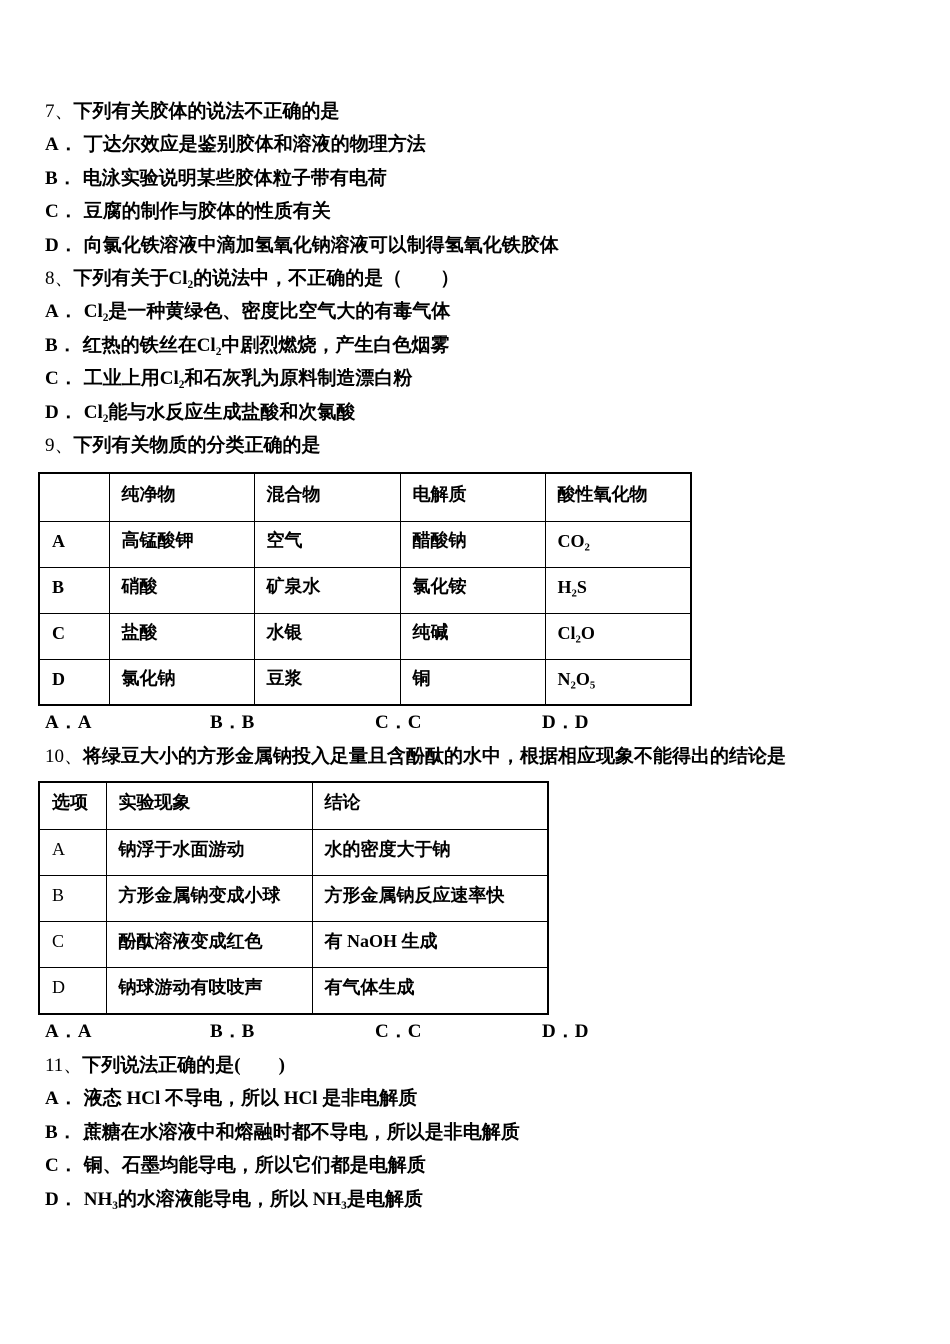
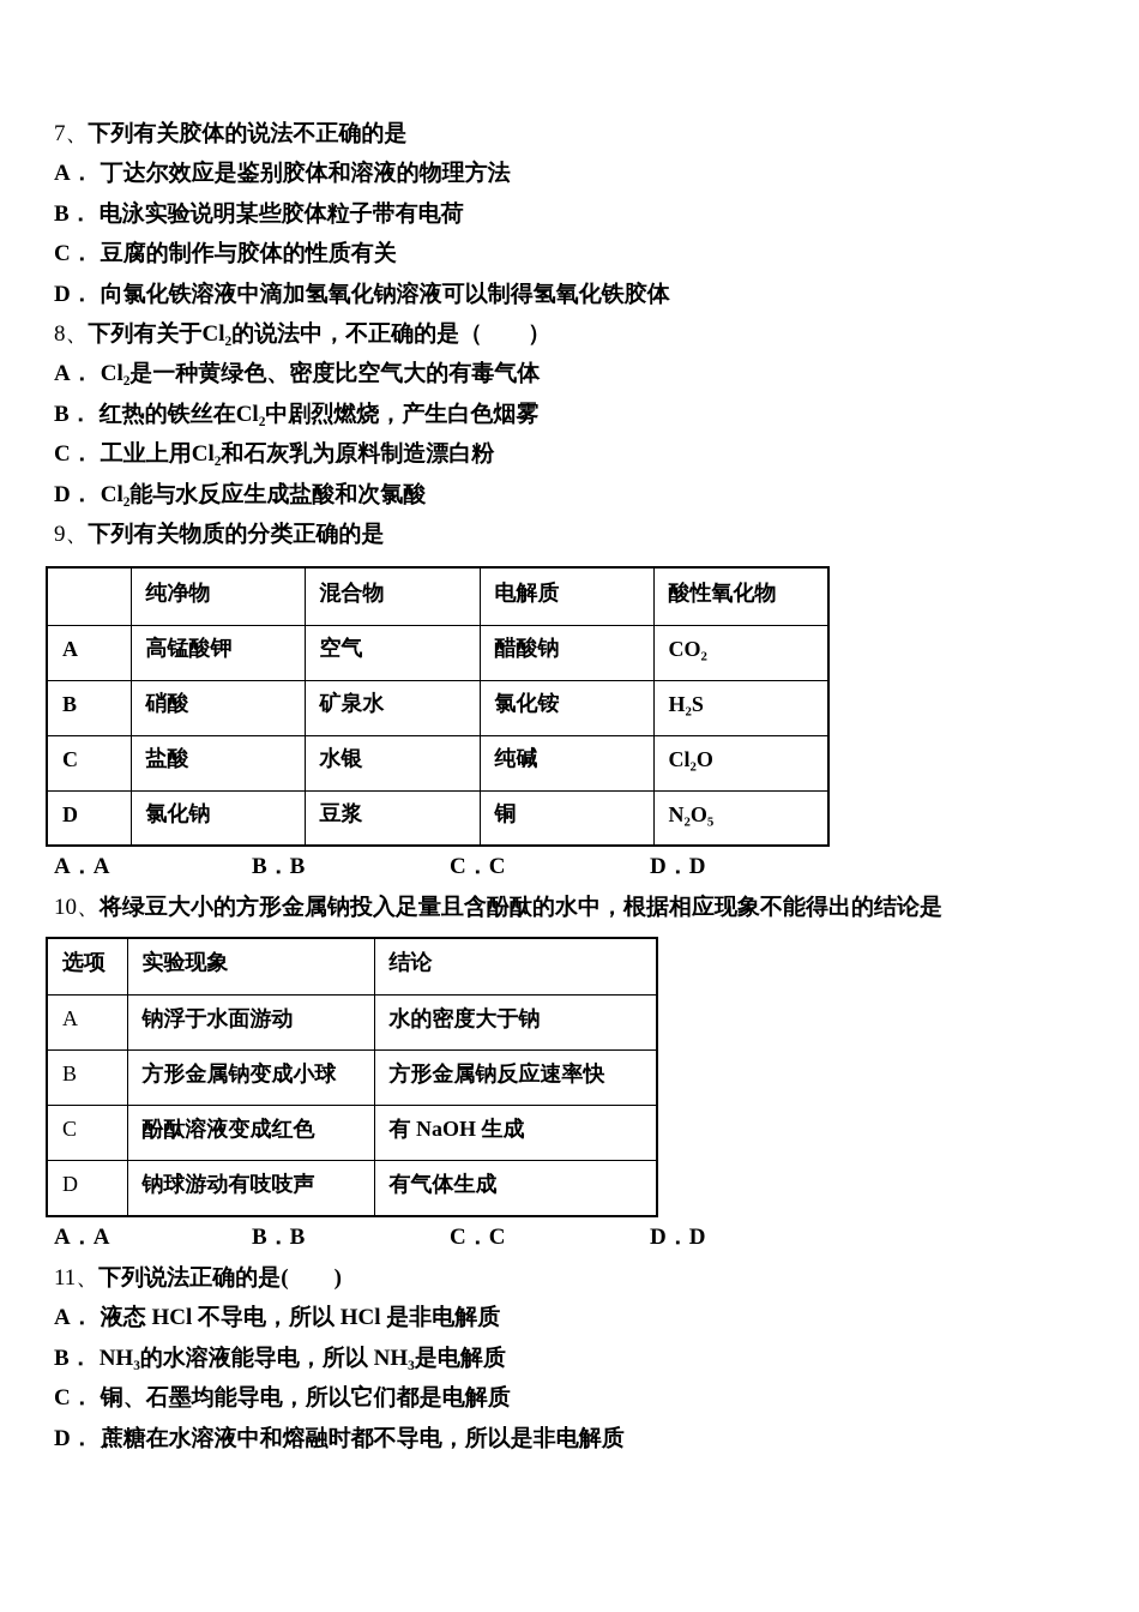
  7、下列有关胶体的说法不正确的是
  A． 丁达尔效应是鉴别胶体和溶液的物理方法
  B． 电泳实验说明某些胶体粒子带有电荷
  C． 豆腐的制作与胶体的性质有关
  D． 向氯化铁溶液中滴加氢氧化钠溶液可以制得氢氧化铁胶体
  8、下列有关于Cl₂的说法中，不正确的是（ ）
  A． Cl₂是一种黄绿色、密度比空气大的有毒气体
  B． 红热的铁丝在Cl₂中剧烈燃烧，产生白色烟雾
  C． 工业上用Cl₂和石灰乳为原料制造漂白粉
  D． Cl₂能与水反应生成盐酸和次氯酸
  9、下列有关物质的分类正确的是
  	纯净物	混合物	电解质	酸性氧化物
  A	高锰酸钾	空气	醋酸钠	CO₂
  B	硝酸	矿泉水	氯化铵	H₂S
  C	盐酸	水银	纯碱	Cl₂O
  D	氯化钠	豆浆	铜	N₂O₅
  A．A
  B．B
  C．C
  D．D
  10、将绿豆大小的方形金属钠投入足量且含酚酞的水中，根据相应现象不能得出的结论是
  选项	实验现象	结论
  A	钠浮于水面游动	水的密度大于钠
  B	方形金属钠变成小球	方形金属钠反应速率快
  C	酚酞溶液变成红色	有 NaOH 生成
  D	钠球游动有吱吱声	有气体生成
  A．A
  B．B
  C．C
  D．D
  11、下列说法正确的是( )
  A． 液态 HCl 不导电，所以 HCl 是非电解质
- B． 蔗糖在水溶液中和熔融时都不导电，所以是非电解质
+ B． NH₃的水溶液能导电，所以 NH₃是电解质
  C． 铜、石墨均能导电，所以它们都是电解质
- D． NH₃的水溶液能导电，所以 NH₃是电解质
+ D． 蔗糖在水溶液中和熔融时都不导电，所以是非电解质
